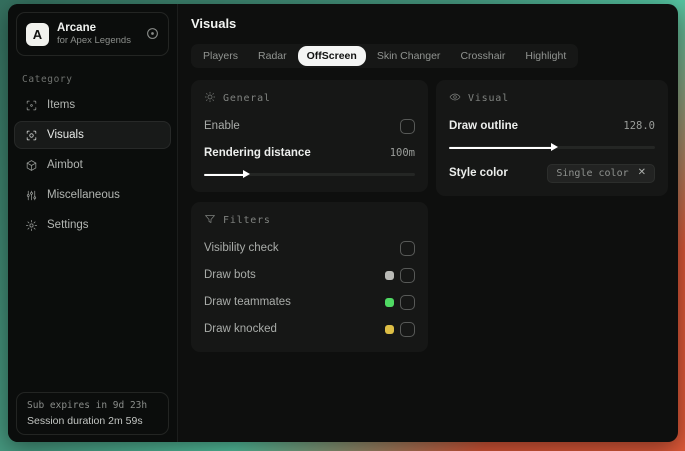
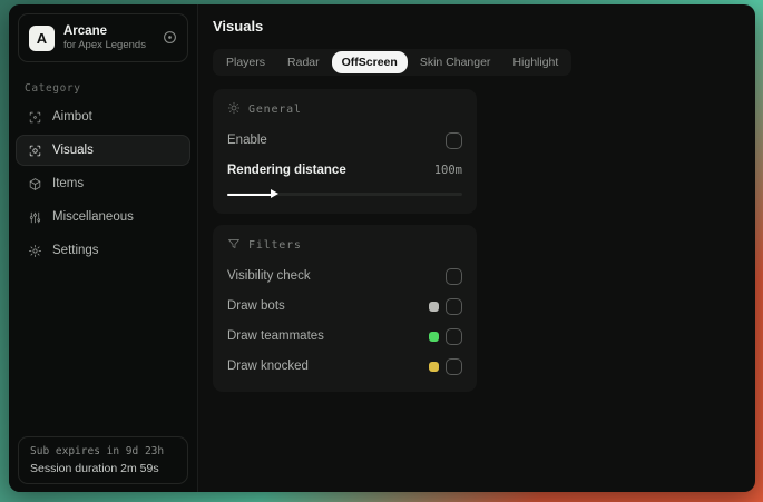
  A
  Arcane
  for Apex Legends
  Category
- Items
+ Aimbot
  Visuals
- Aimbot
+ Items
  Miscellaneous
  Settings
  Sub expires in 9d 23h
  Session duration 2m 59s
  Visuals
  Players
  Radar
  OffScreen
  Skin Changer
- Crosshair
  Highlight
  General
  Enable
  Rendering distance
  100m
  Filters
  Visibility check
  Draw bots
  Draw teammates
  Draw knocked
- Visual
- Draw outline
- 128.0
- Style color
- Single color
- ✕
